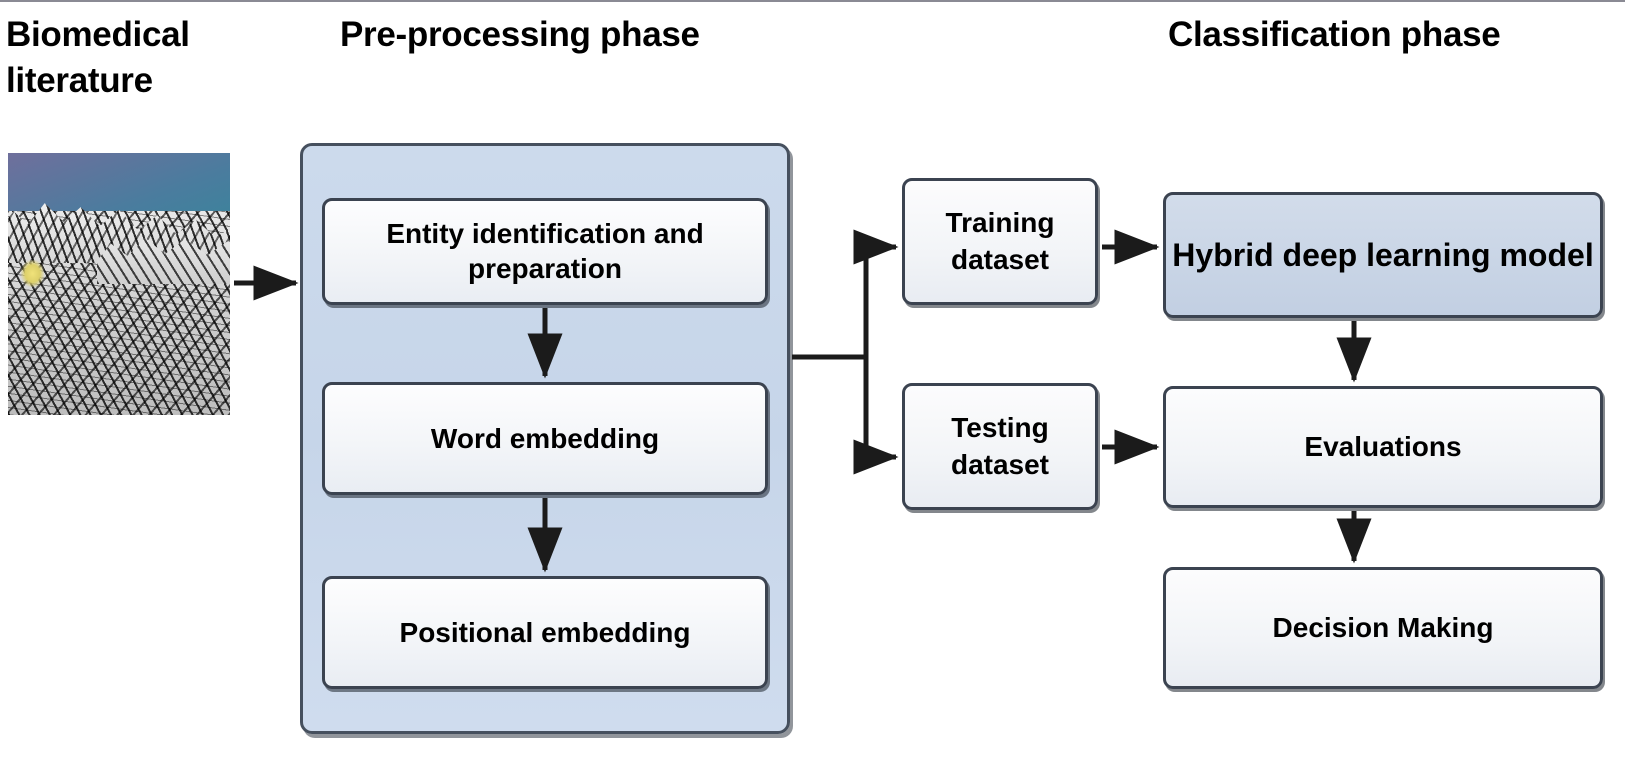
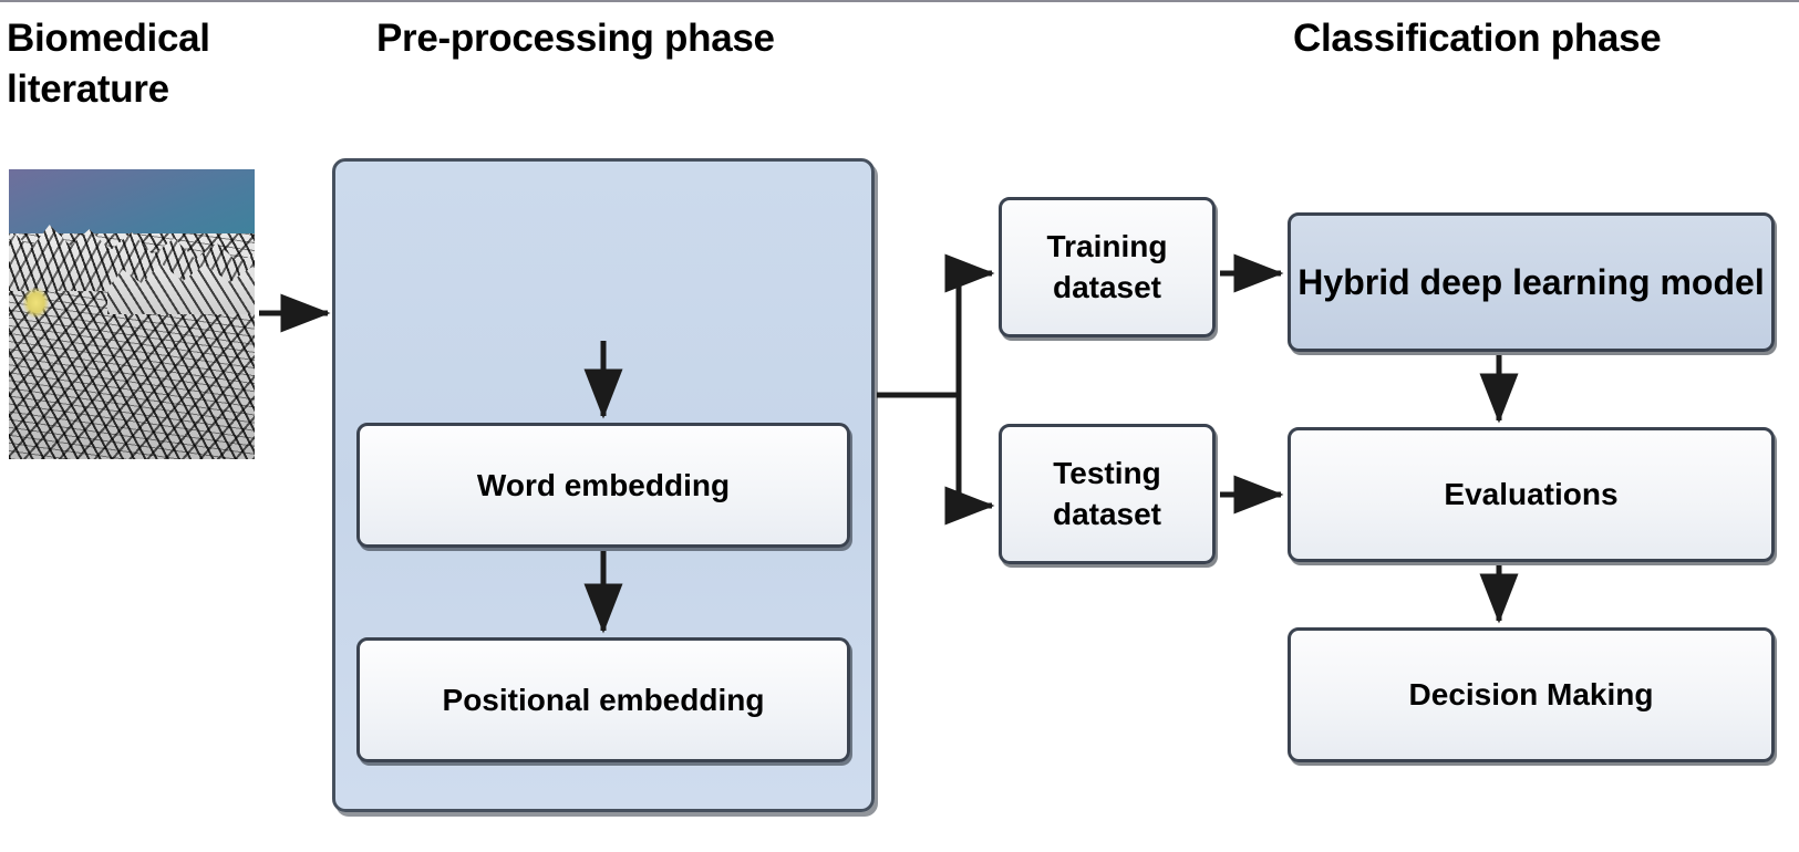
  Biomedical
  literature
  Pre-processing phase
  Classification phase
- Entity identification and preparation
  Word embedding
  Positional embedding
  Training dataset
  Testing dataset
  Hybrid deep learning model
  Evaluations
  Decision Making
